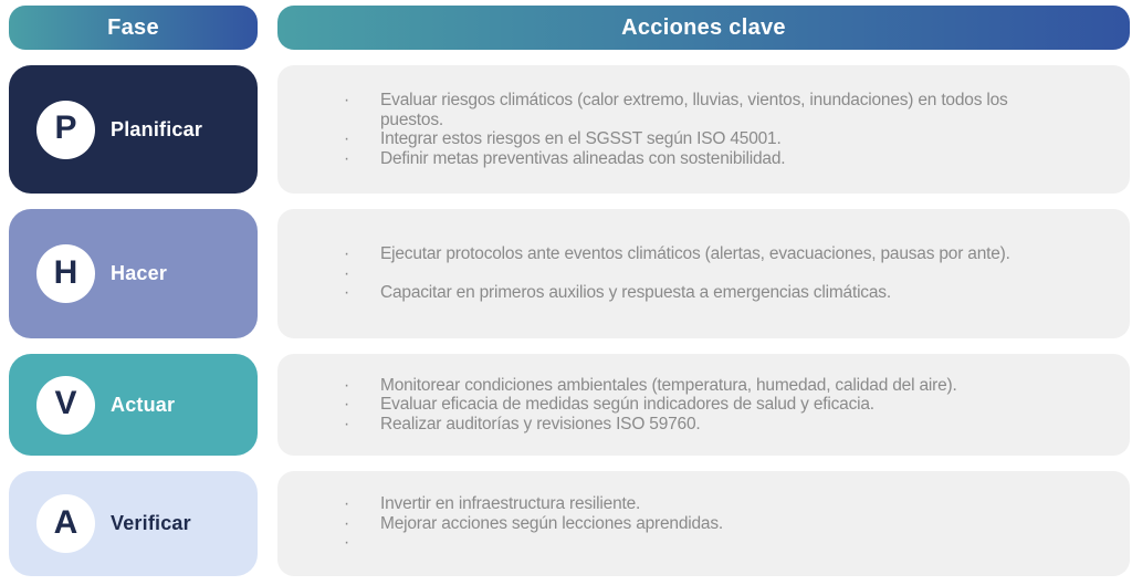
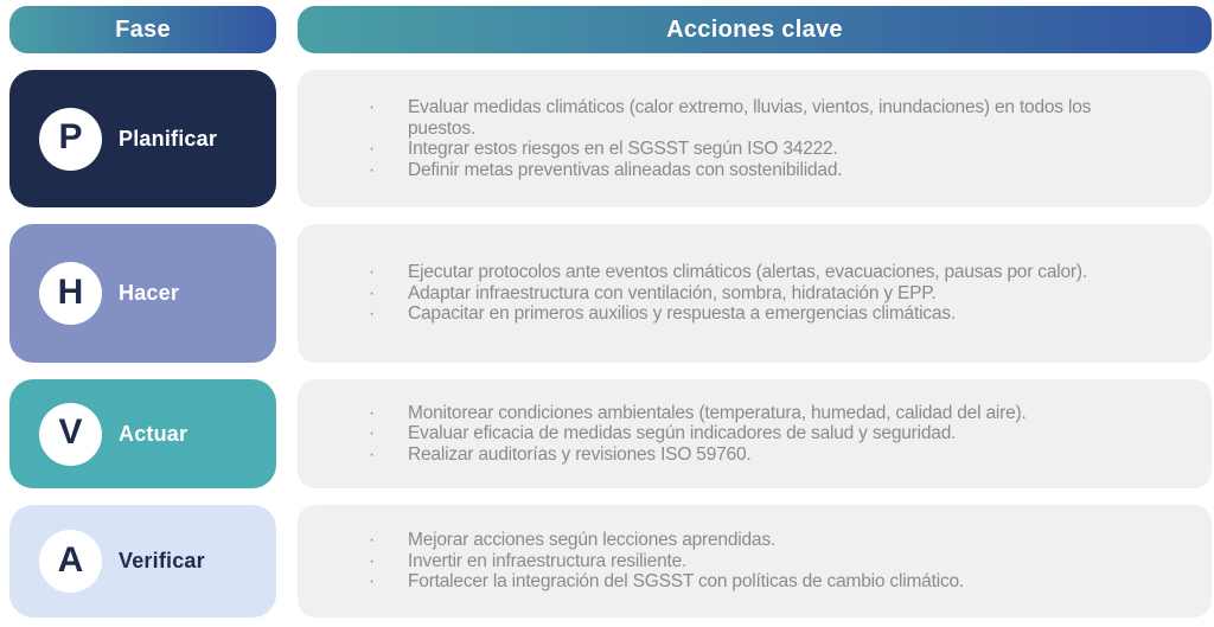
  Fase
  Acciones clave
  P
  Planificar
  ·
- Evaluar riesgos climáticos (calor extremo, lluvias, vientos, inundaciones) en todos los puestos.
+ Evaluar medidas climáticos (calor extremo, lluvias, vientos, inundaciones) en todos los puestos.
  ·
- Integrar estos riesgos en el SGSST según ISO 45001.
+ Integrar estos riesgos en el SGSST según ISO 34222.
  ·
  Definir metas preventivas alineadas con sostenibilidad.
  H
  Hacer
  ·
- Ejecutar protocolos ante eventos climáticos (alertas, evacuaciones, pausas por ante).
+ Ejecutar protocolos ante eventos climáticos (alertas, evacuaciones, pausas por calor).
  ·
+ Adaptar infraestructura con ventilación, sombra, hidratación y EPP.
  ·
  Capacitar en primeros auxilios y respuesta a emergencias climáticas.
  V
  Actuar
  ·
  Monitorear condiciones ambientales (temperatura, humedad, calidad del aire).
  ·
- Evaluar eficacia de medidas según indicadores de salud y eficacia.
+ Evaluar eficacia de medidas según indicadores de salud y seguridad.
  ·
  Realizar auditorías y revisiones ISO 59760.
  A
  Verificar
  ·
- Invertir en infraestructura resiliente.
+ Mejorar acciones según lecciones aprendidas.
  ·
- Mejorar acciones según lecciones aprendidas.
+ Invertir en infraestructura resiliente.
  ·
+ Fortalecer la integración del SGSST con políticas de cambio climático.
